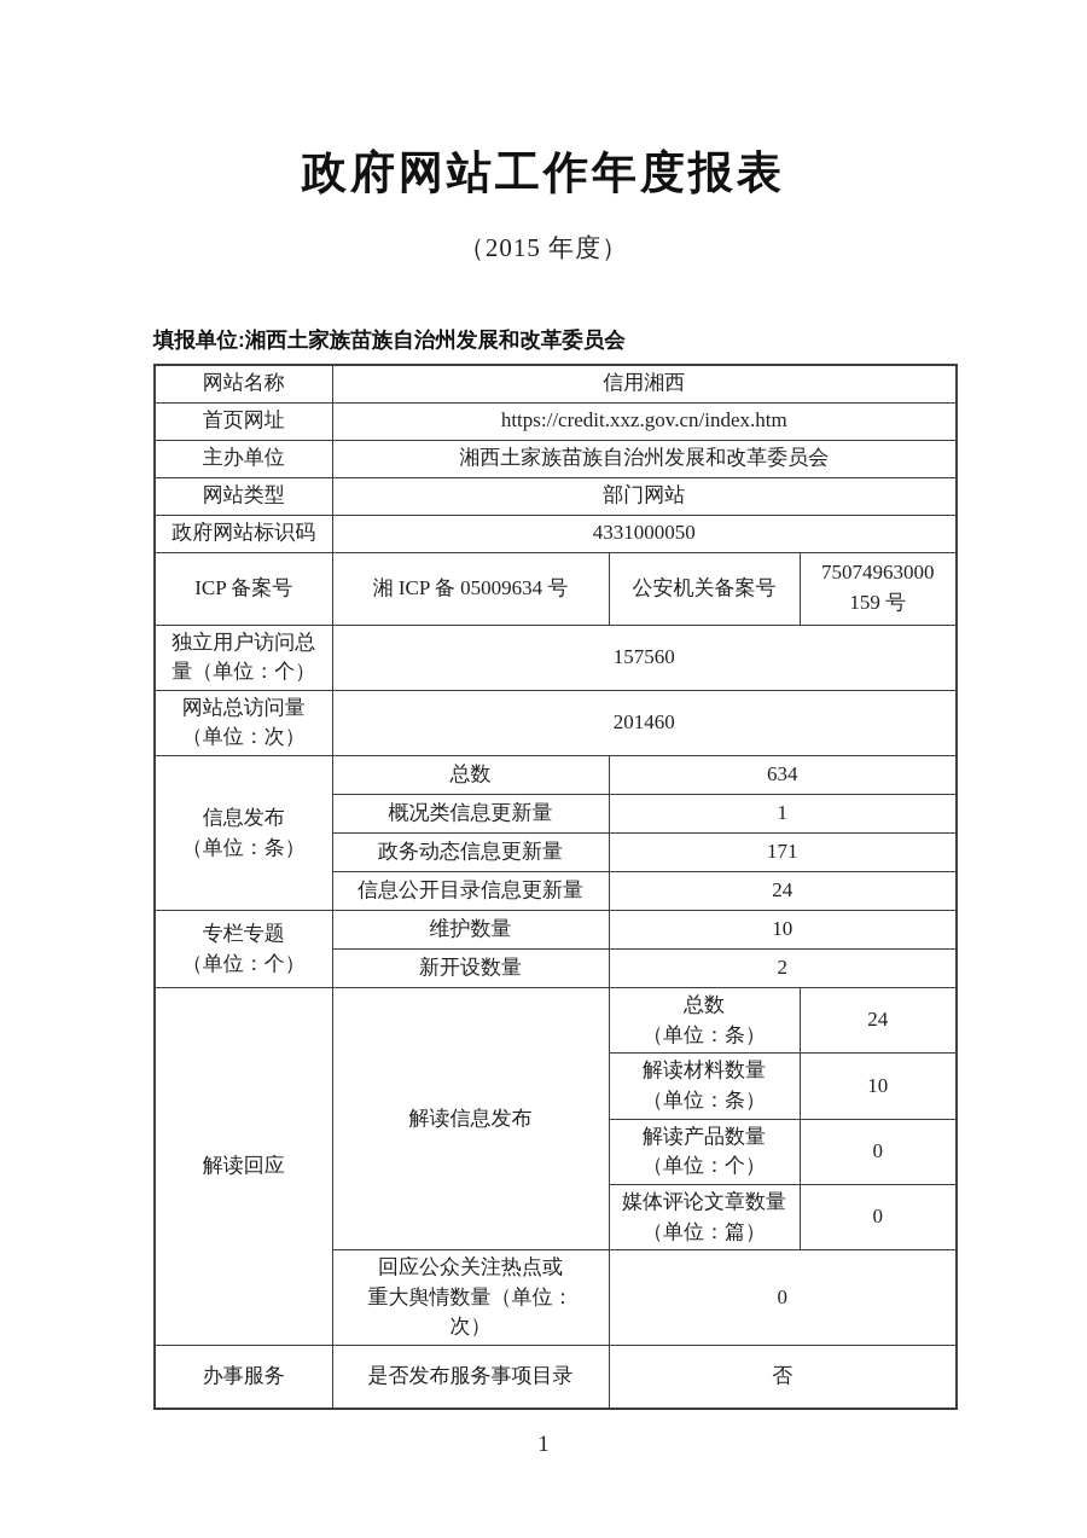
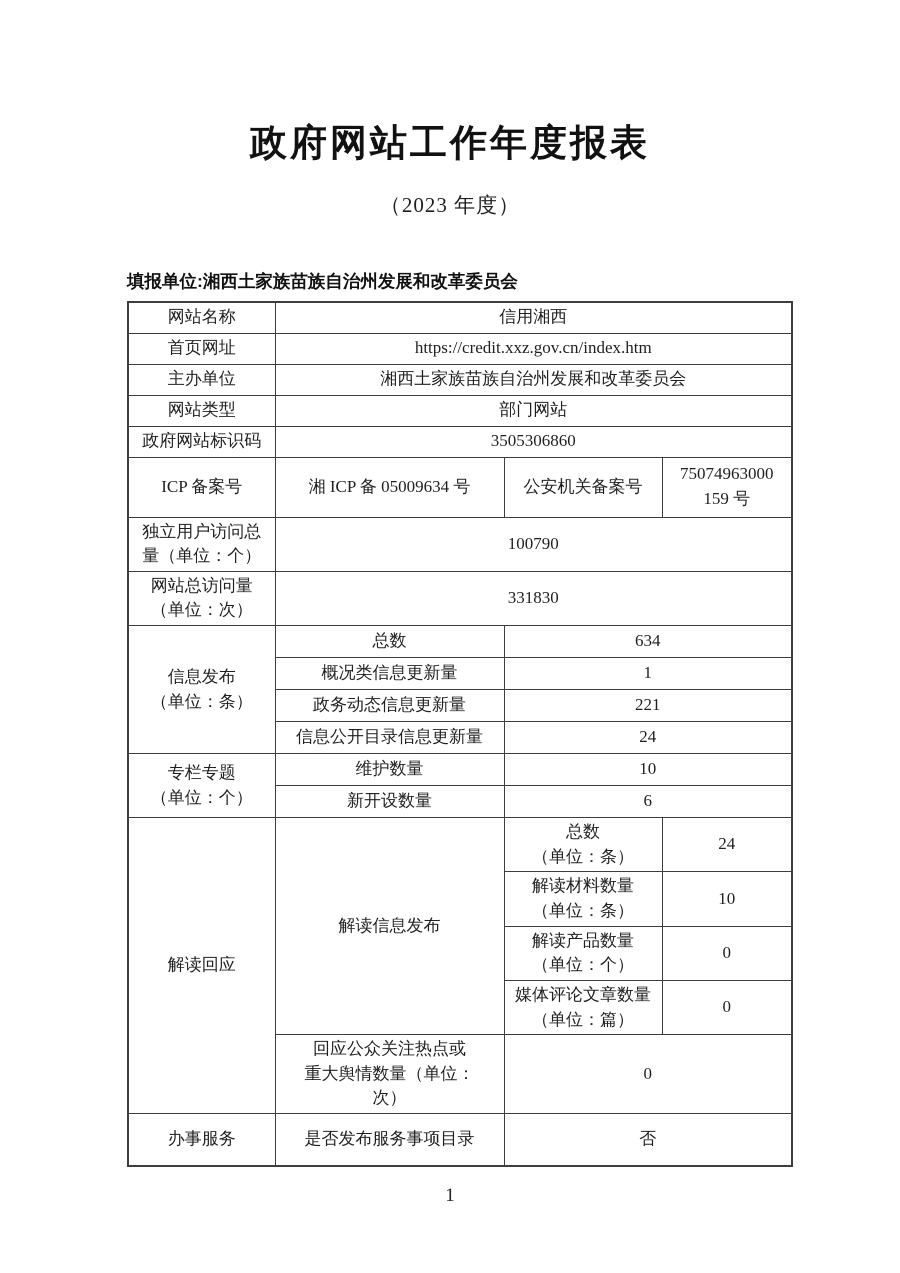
  政府网站工作年度报表
- （2015 年度）
+ （2023 年度）
  填报单位:湘西土家族苗族自治州发展和改革委员会
  网站名称	信用湘西
  首页网址	https://credit.xxz.gov.cn/index.htm
  主办单位	湘西土家族苗族自治州发展和改革委员会
  网站类型	部门网站
- 政府网站标识码	4331000050
+ 政府网站标识码	3505306860
  ICP 备案号	湘 ICP 备 05009634 号	公安机关备案号	75074963000 159 号
- 独立用户访问总 量（单位：个）	157560
+ 独立用户访问总 量（单位：个）	100790
- 网站总访问量 （单位：次）	201460
+ 网站总访问量 （单位：次）	331830
  信息发布 （单位：条）	总数	634
  概况类信息更新量	1
- 政务动态信息更新量	171
+ 政务动态信息更新量	221
  信息公开目录信息更新量	24
  专栏专题 （单位：个）	维护数量	10
- 新开设数量	2
+ 新开设数量	6
  解读回应	解读信息发布	总数 （单位：条）	24
  解读材料数量 （单位：条）	10
  解读产品数量 （单位：个）	0
  媒体评论文章数量 （单位：篇）	0
  回应公众关注热点或 重大舆情数量（单位： 次）	0
  办事服务	是否发布服务事项目录	否
  1
